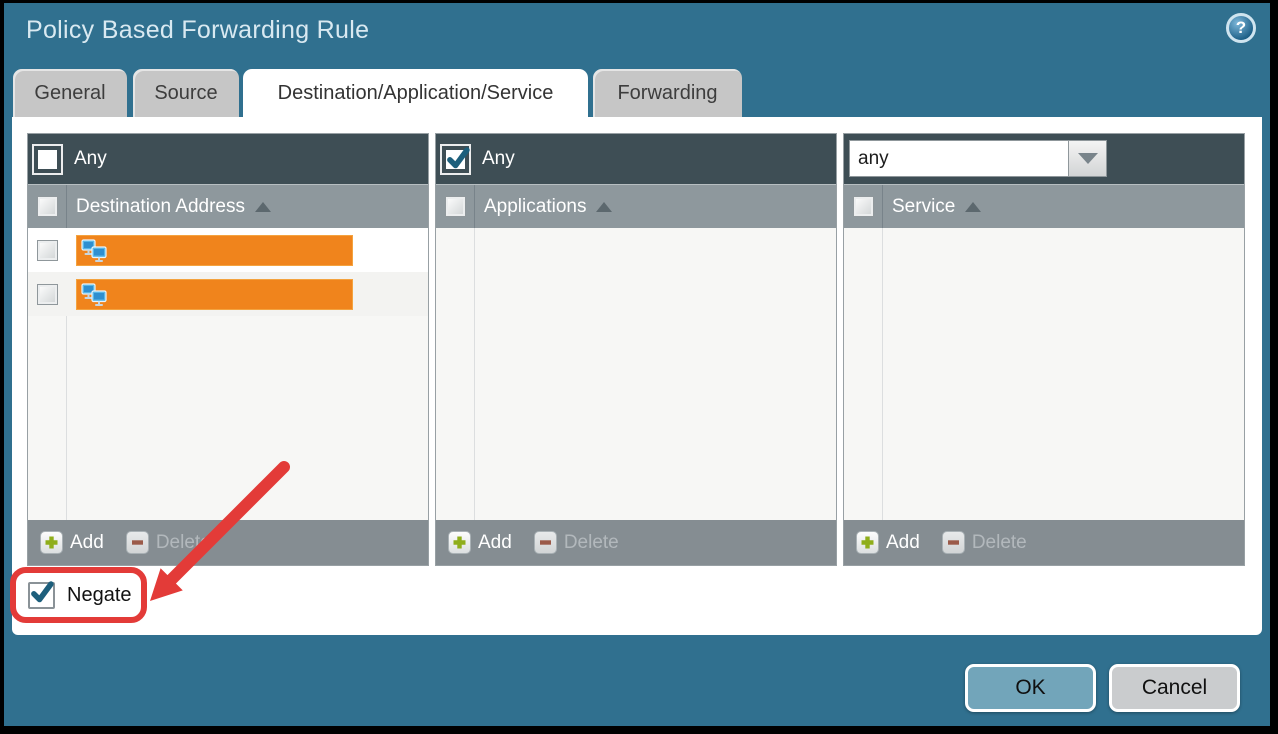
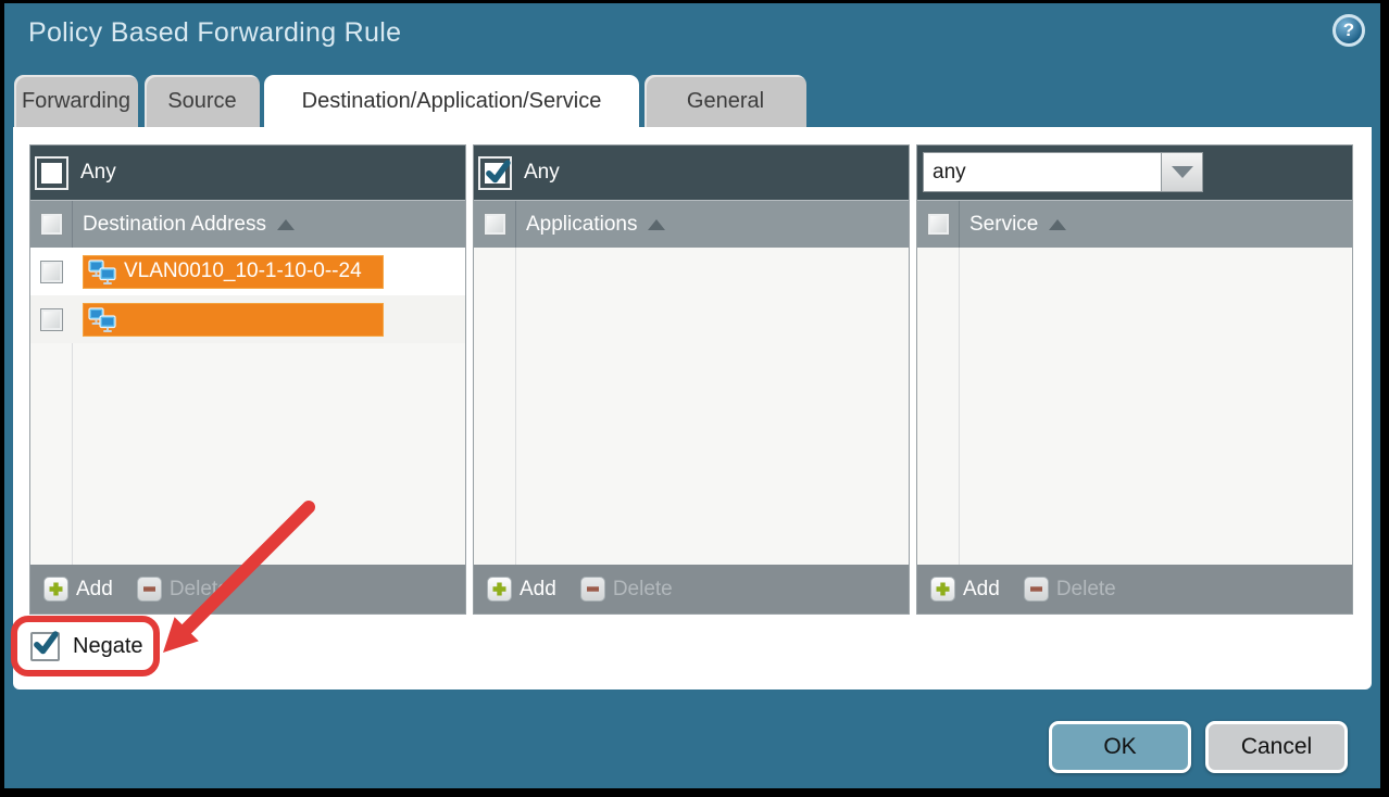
  Policy Based Forwarding Rule
  ?
- General
+ Forwarding
  Source
  Destination/Application/Service
- Forwarding
+ General
  Any
  Destination Address
+ VLAN0010_10-1-10-0--24
  Add
  Delet
  Any
  Applications
  Add
  Delete
  any
  Service
  Add
  Delete
  Negate
  OK
  Cancel
